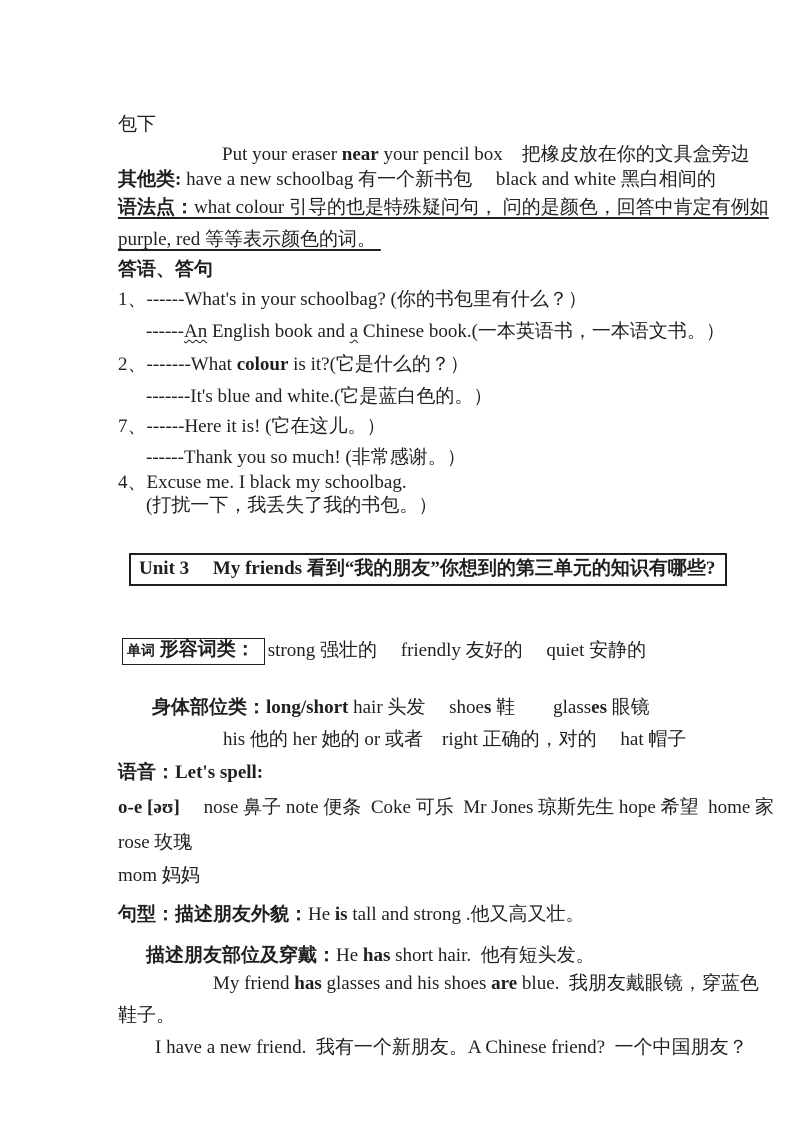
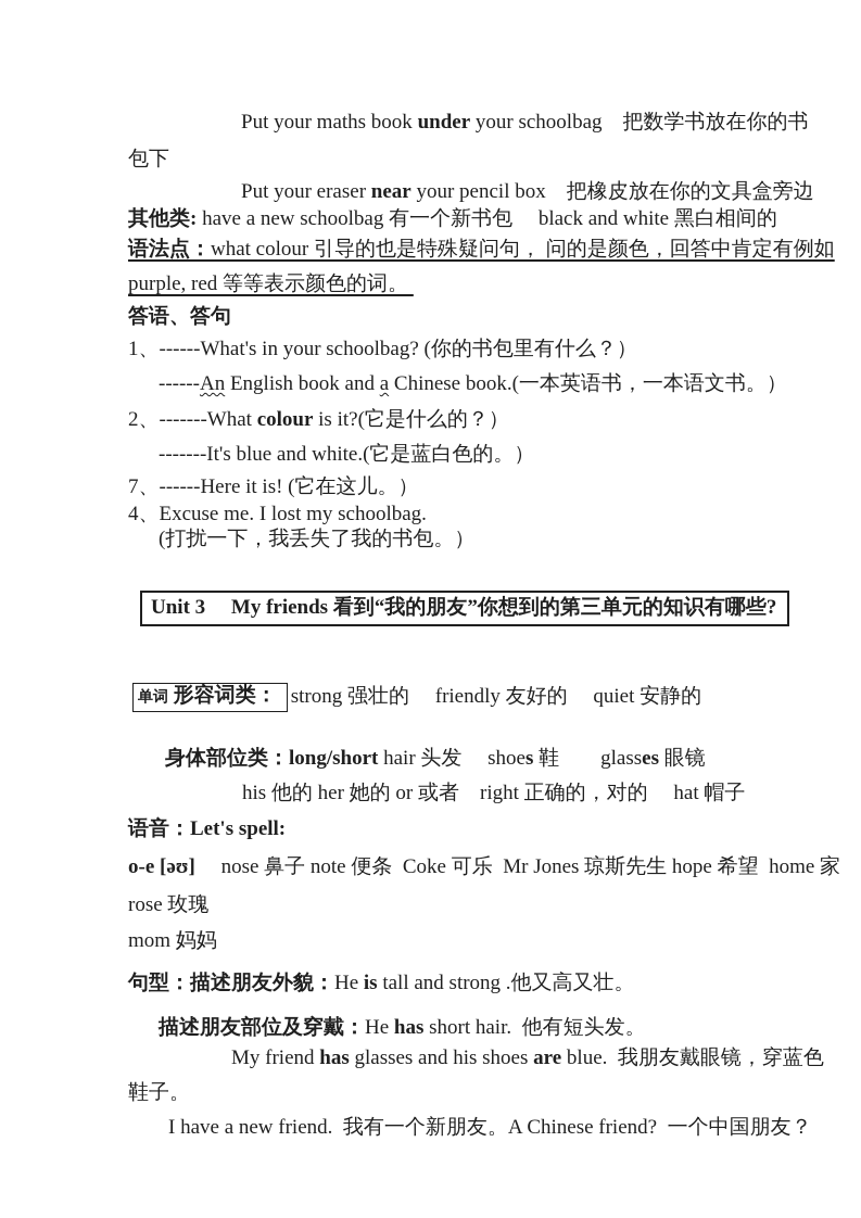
+ Put your maths book under your schoolbag 把数学书放在你的书
  包下
  Put your eraser near your pencil box 把橡皮放在你的文具盒旁边
  其他类: have a new schoolbag 有一个新书包 black and white 黑白相间的
  语法点：what colour 引导的也是特殊疑问句， 问的是颜色，回答中肯定有例如
  purple, red 等等表示颜色的词。
  答语、答句
  1、------What's in your schoolbag? (你的书包里有什么？）
  ------An English book and a Chinese book.(一本英语书，一本语文书。）
  2、-------What colour is it?(它是什么的？）
  -------It's blue and white.(它是蓝白色的。）
  7、------Here it is! (它在这儿。）
- ------Thank you so much! (非常感谢。）
- 4、Excuse me. I black my schoolbag.
+ 4、Excuse me. I lost my schoolbag.
  (打扰一下，我丢失了我的书包。）
  Unit 3 My friends 看到“我的朋友”你想到的第三单元的知识有哪些?
  单词 形容词类： strong 强壮的 friendly 友好的 quiet 安静的
  身体部位类：long/short hair 头发 shoes 鞋 glasses 眼镜
  his 他的 her 她的 or 或者 right 正确的，对的 hat 帽子
  语音：Let's spell:
  o-e [əʊ] nose 鼻子 note 便条 Coke 可乐 Mr Jones 琼斯先生 hope 希望 home 家
  rose 玫瑰
  mom 妈妈
  句型：描述朋友外貌：He is tall and strong .他又高又壮。
  描述朋友部位及穿戴：He has short hair. 他有短头发。
  My friend has glasses and his shoes are blue. 我朋友戴眼镜，穿蓝色
  鞋子。
  I have a new friend. 我有一个新朋友。A Chinese friend? 一个中国朋友？
